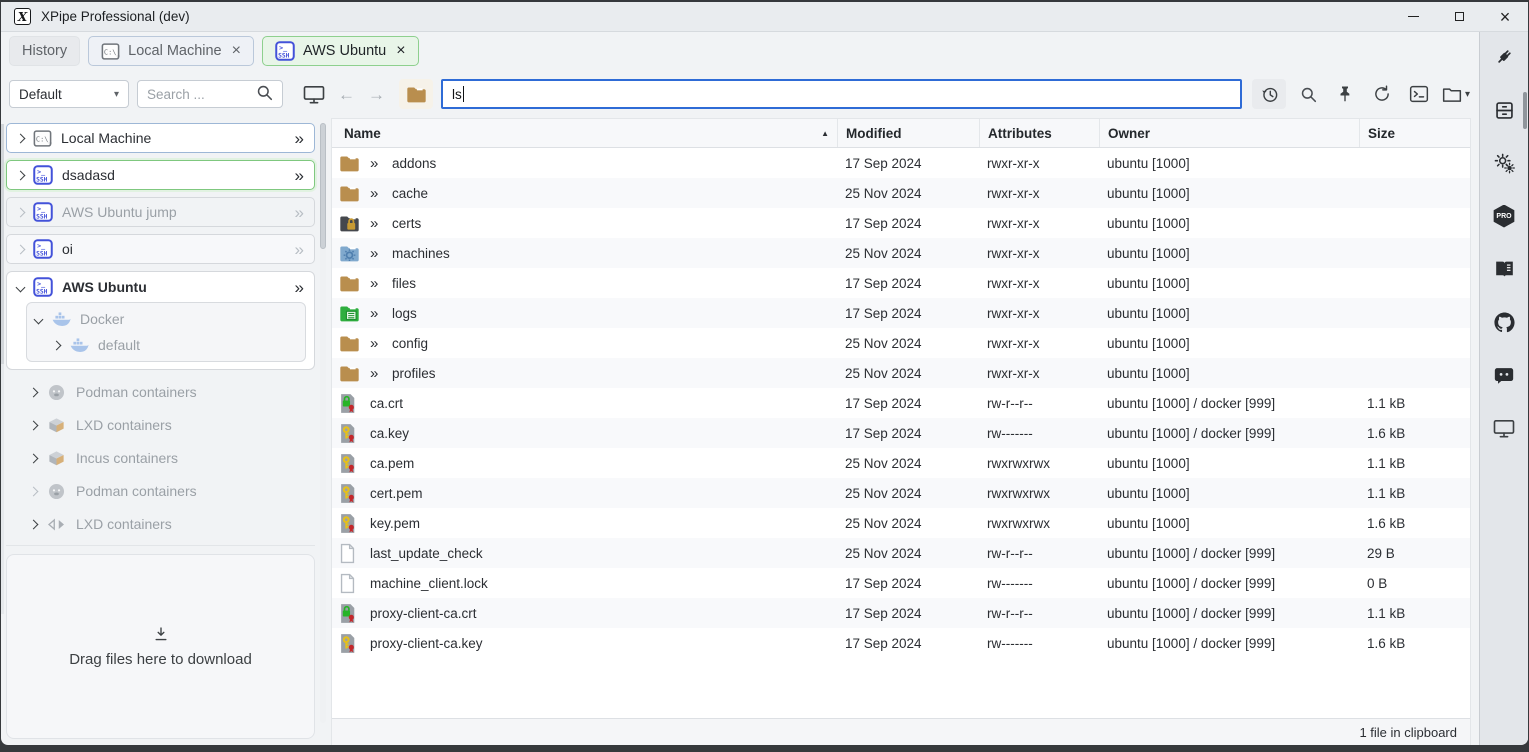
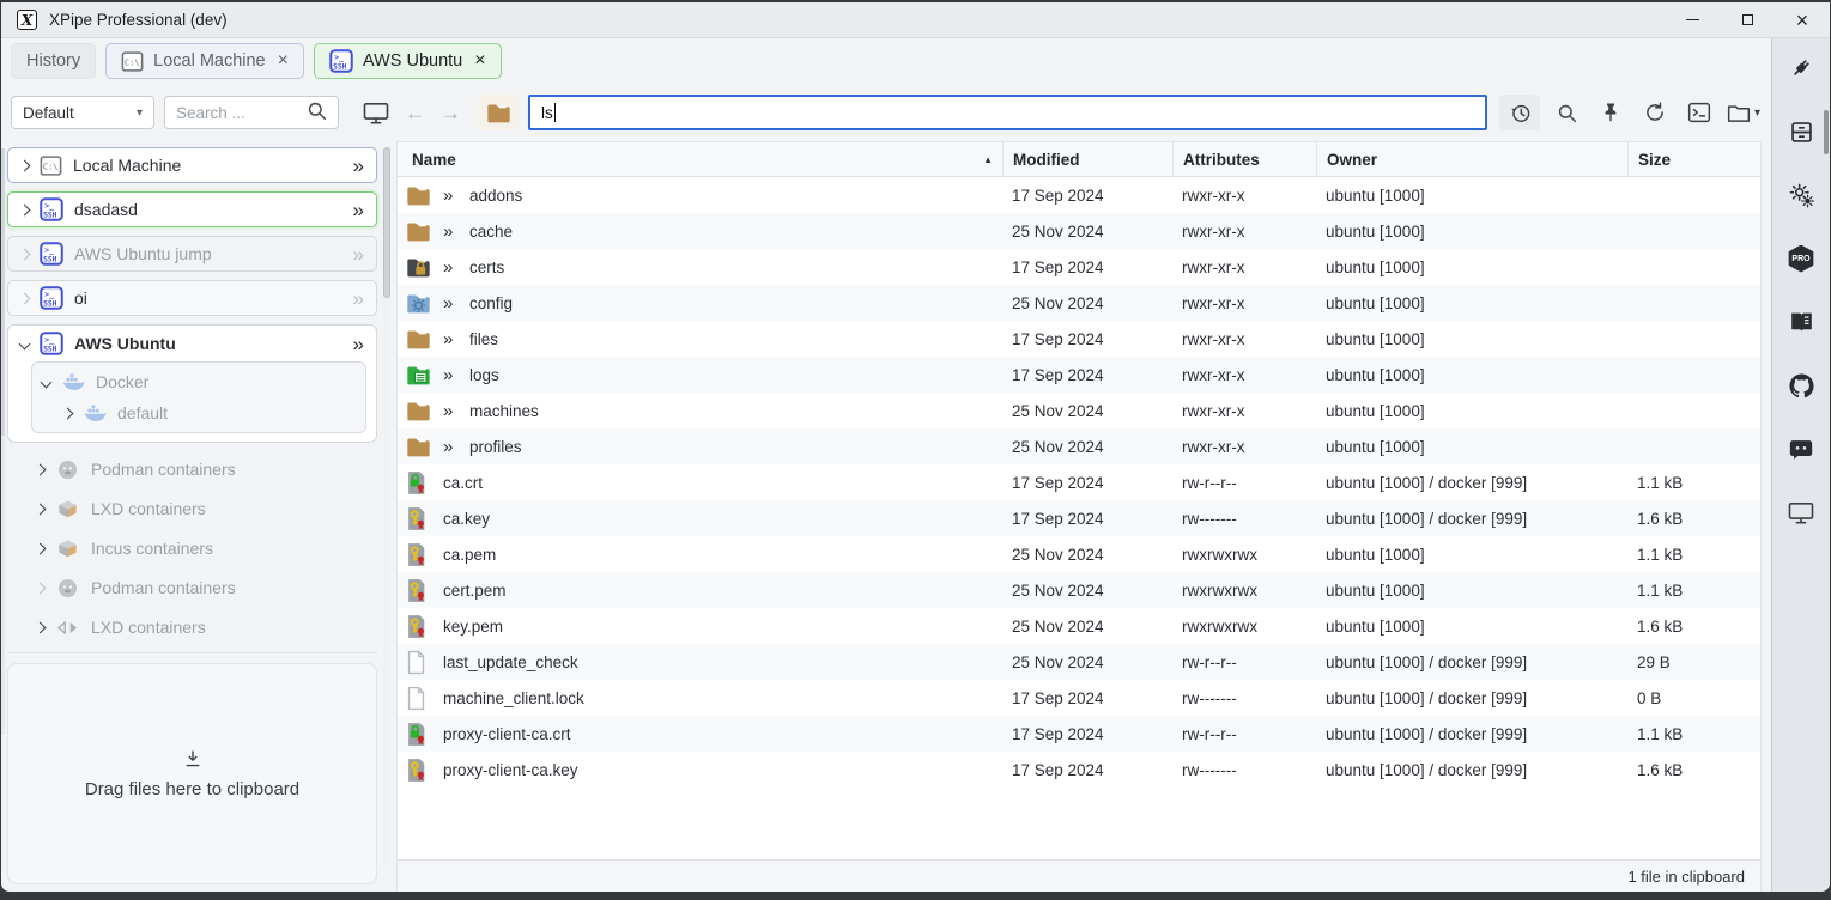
  X
  XPipe Professional (dev)
  ×
  History
  C:\_
  Local Machine
  ×
  >_
  AWS Ubuntu
  ×
  Default
  ▾
  Search ...
  ←
  →
  ls
  ▾
  C:\_
  Local Machine
  »
  >_
  dsadasd
  »
  >_
  AWS Ubuntu jump
  »
  >_
  oi
  »
  >_
  AWS Ubuntu
  »
  Docker
  default
  Podman containers
  LXD containers
  Incus containers
  Podman containers
  LXD containers
- Drag files here to download
+ Drag files here to clipboard
  Name
  ▲
  Modified
  Attributes
  Owner
  Size
  »
  addons
  17 Sep 2024
  rwxr-xr-x
  ubuntu [1000]
  »
  cache
  25 Nov 2024
  rwxr-xr-x
  ubuntu [1000]
  »
  certs
  17 Sep 2024
  rwxr-xr-x
  ubuntu [1000]
  »
- machines
+ config
  25 Nov 2024
  rwxr-xr-x
  ubuntu [1000]
  »
  files
  17 Sep 2024
  rwxr-xr-x
  ubuntu [1000]
  »
  logs
  17 Sep 2024
  rwxr-xr-x
  ubuntu [1000]
  »
- config
+ machines
  25 Nov 2024
  rwxr-xr-x
  ubuntu [1000]
  »
  profiles
  25 Nov 2024
  rwxr-xr-x
  ubuntu [1000]
  ca.crt
  17 Sep 2024
  rw-r--r--
  ubuntu [1000] / docker [999]
  1.1 kB
  ca.key
  17 Sep 2024
  rw-------
  ubuntu [1000] / docker [999]
  1.6 kB
  ca.pem
  25 Nov 2024
  rwxrwxrwx
  ubuntu [1000]
  1.1 kB
  cert.pem
  25 Nov 2024
  rwxrwxrwx
  ubuntu [1000]
  1.1 kB
  key.pem
  25 Nov 2024
  rwxrwxrwx
  ubuntu [1000]
  1.6 kB
  last_update_check
  25 Nov 2024
  rw-r--r--
  ubuntu [1000] / docker [999]
  29 B
  machine_client.lock
  17 Sep 2024
  rw-------
  ubuntu [1000] / docker [999]
  0 B
  proxy-client-ca.crt
  17 Sep 2024
  rw-r--r--
  ubuntu [1000] / docker [999]
  1.1 kB
  proxy-client-ca.key
  17 Sep 2024
  rw-------
  ubuntu [1000] / docker [999]
  1.6 kB
  1 file in clipboard
